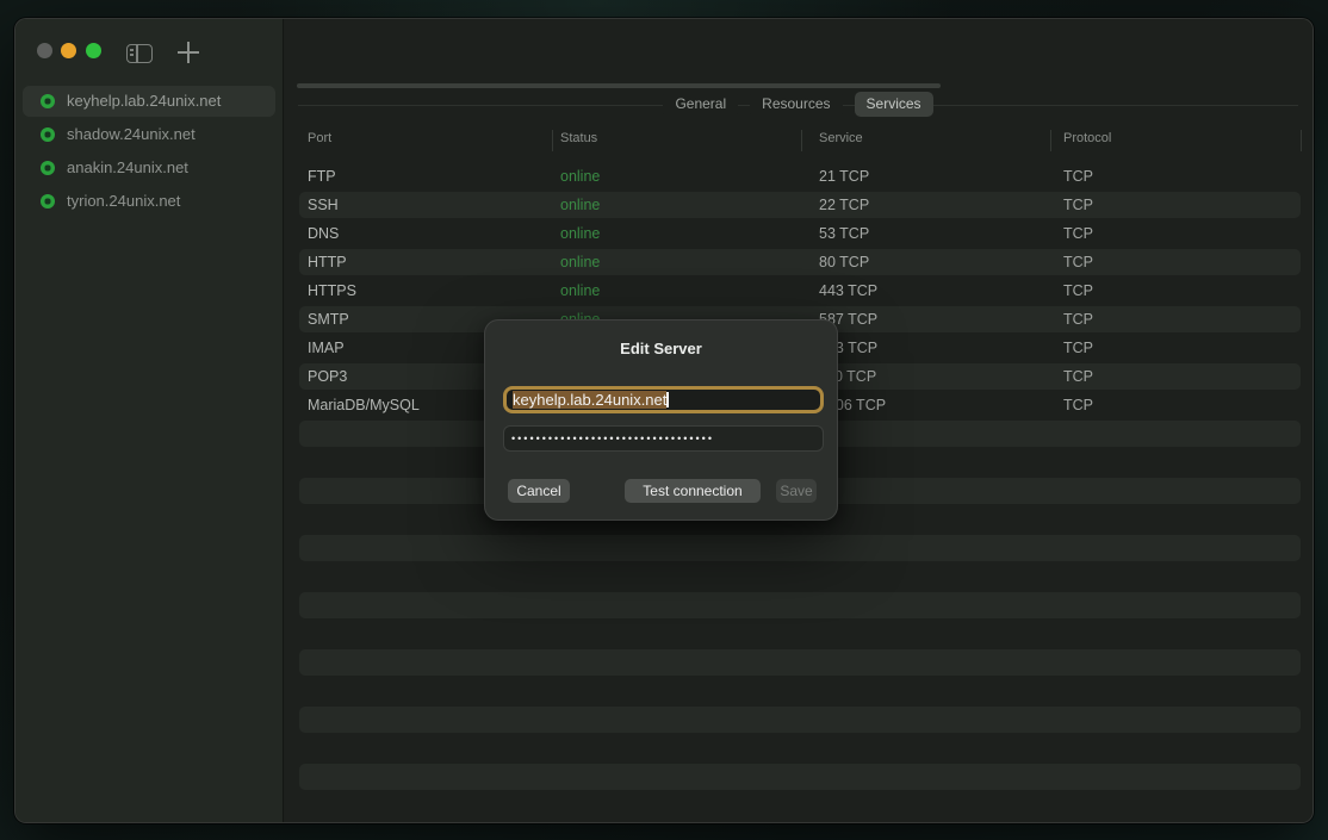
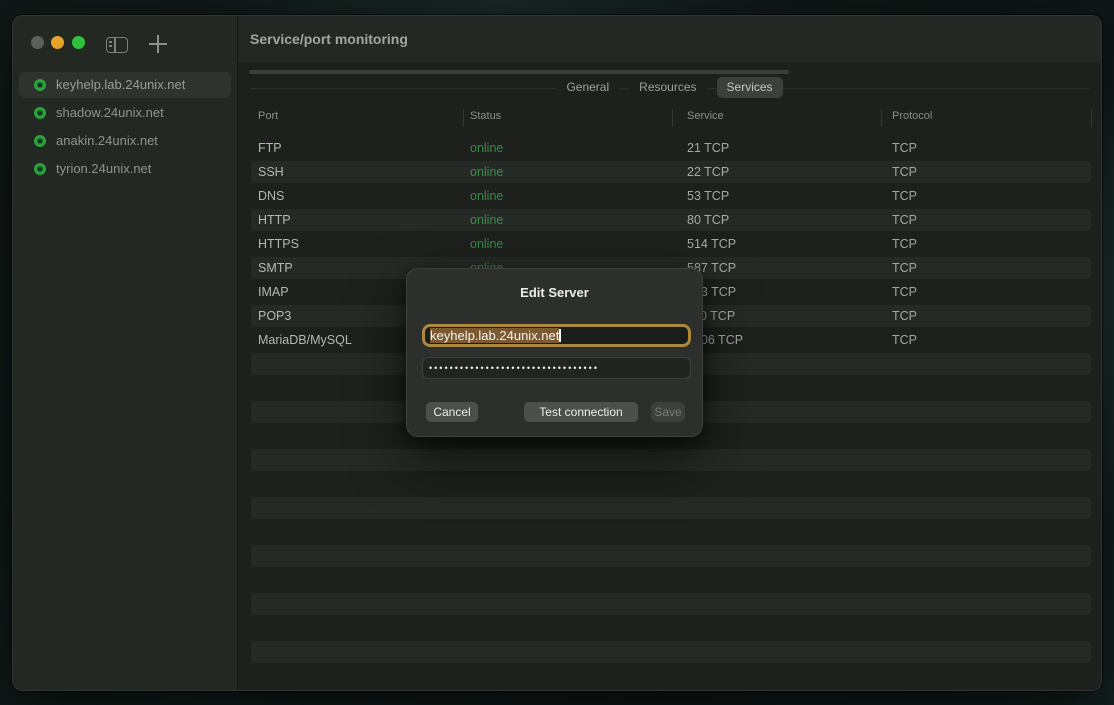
  keyhelp.lab.24unix.net
  shadow.24unix.net
  anakin.24unix.net
  tyrion.24unix.net
+ Service/port monitoring
  General
  Resources
  Services
  Port
  Status
  Service
  Protocol
  FTP
  online
  21 TCP
  TCP
  SSH
  online
  22 TCP
  TCP
  DNS
  online
  53 TCP
  TCP
  HTTP
  online
  80 TCP
  TCP
  HTTPS
  online
- 443 TCP
+ 514 TCP
  TCP
  SMTP
  87 TCP
  TCP
  IMAP
  TCP
  POP3
  TCP
  MariaDB/MySQL
  06 TCP
  TCP
  Edit Server
  keyhelp.lab.24unix.net
  •••••••••••••••••••••••••••••••••
  Cancel
  Test connection
  Save
